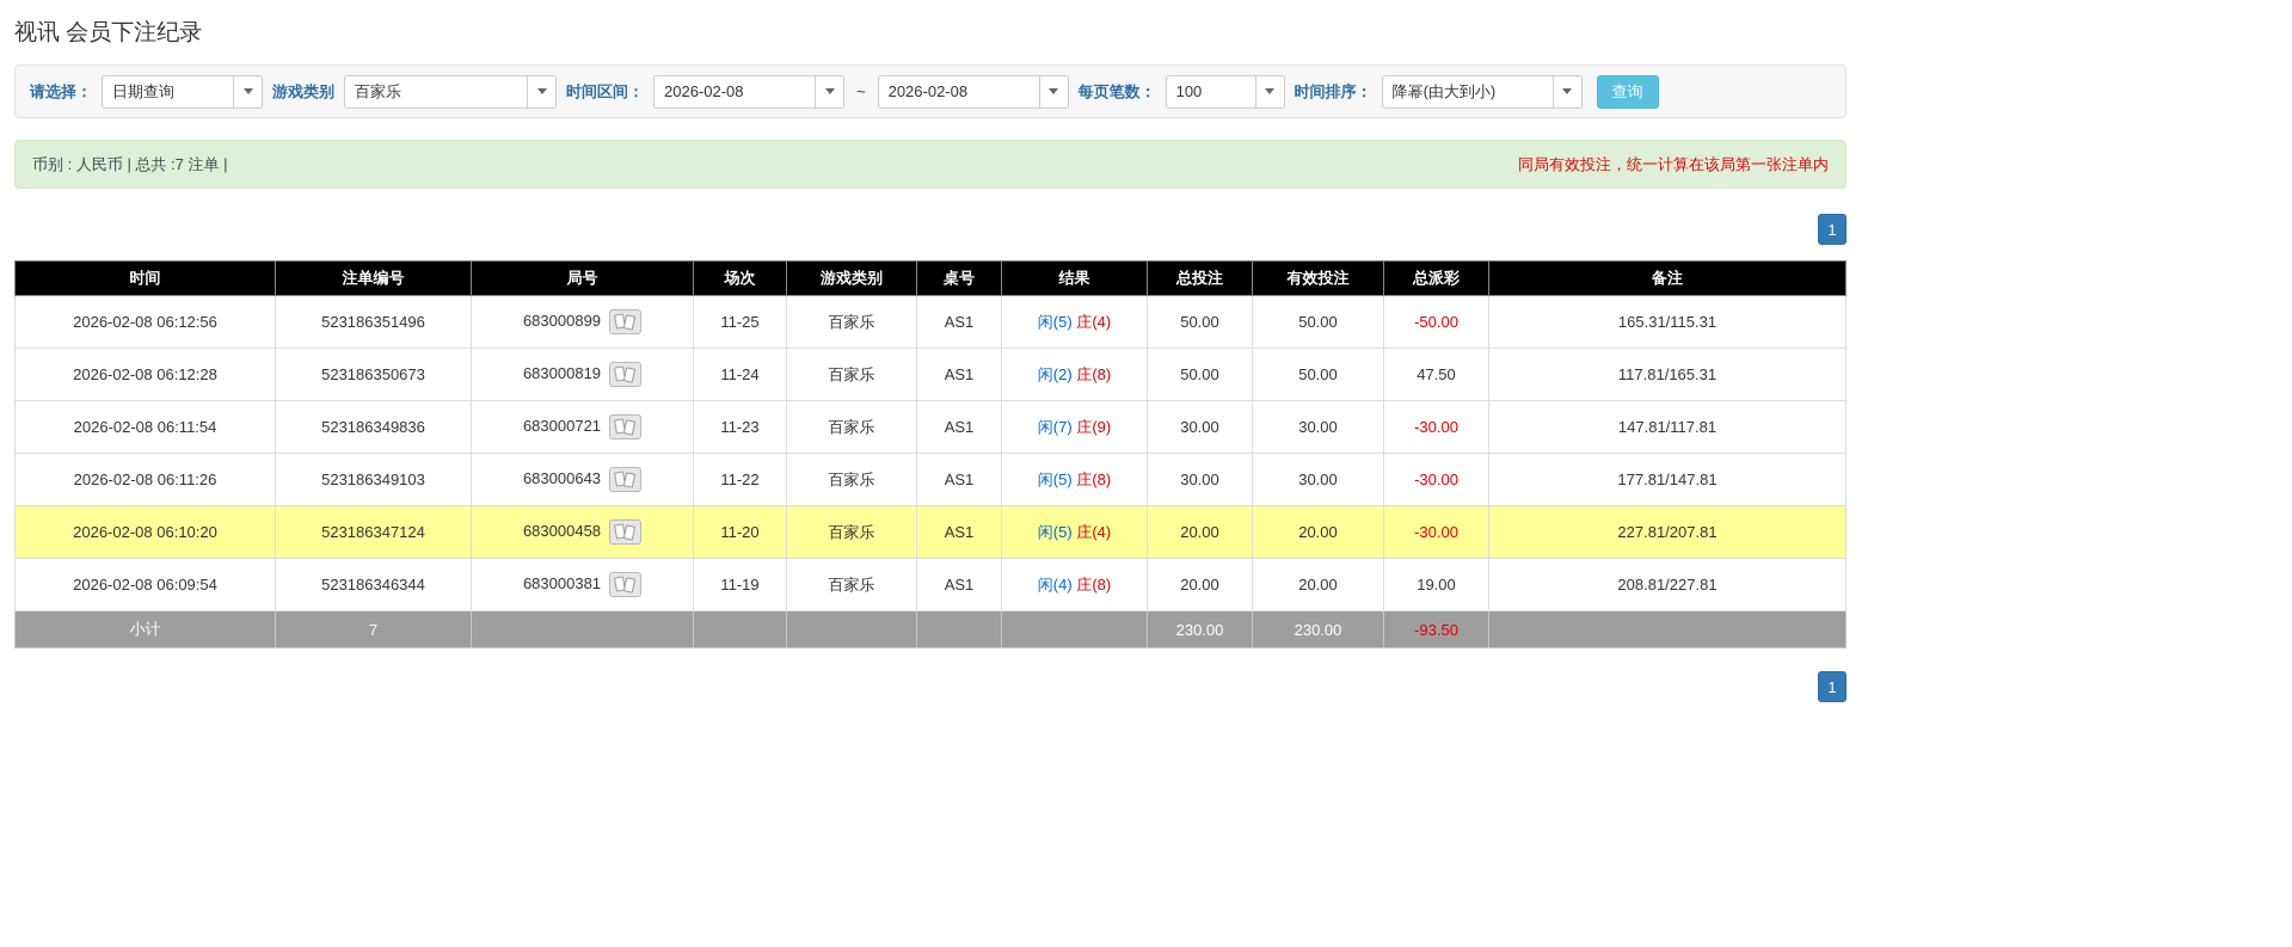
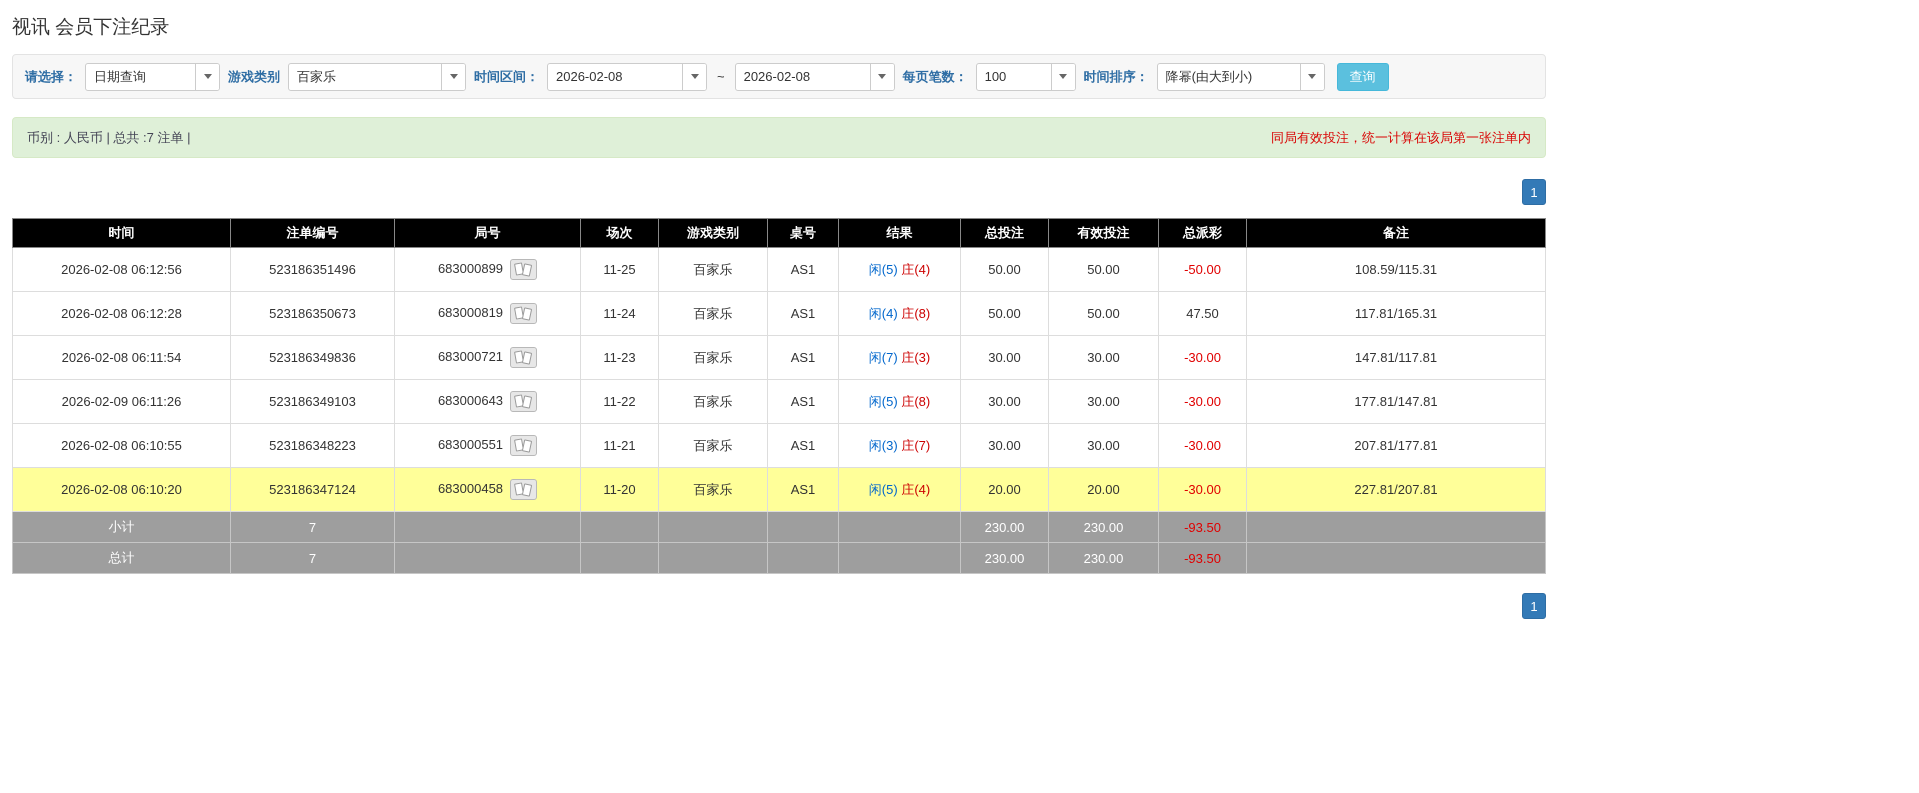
  视讯 会员下注纪录
  请选择：
  日期查询
  游戏类别
  百家乐
  时间区间：
  2026-02-08
  ~
  2026-02-08
  每页笔数：
  100
  时间排序：
  降幂(由大到小)
  查询
  币别 : 人民币 | 总共 :7 注单 |
  同局有效投注，统一计算在该局第一张注单内
  1
  时间	注单编号	局号	场次	游戏类别	桌号	结果	总投注	有效投注	总派彩	备注
- 2026-02-08 06:12:56	523186351496	683000899	11-25	百家乐	AS1	闲(5) 庄(4)	50.00	50.00	-50.00	165.31/115.31
+ 2026-02-08 06:12:56	523186351496	683000899	11-25	百家乐	AS1	闲(5) 庄(4)	50.00	50.00	-50.00	108.59/115.31
- 2026-02-08 06:12:28	523186350673	683000819	11-24	百家乐	AS1	闲(2) 庄(8)	50.00	50.00	47.50	117.81/165.31
+ 2026-02-08 06:12:28	523186350673	683000819	11-24	百家乐	AS1	闲(4) 庄(8)	50.00	50.00	47.50	117.81/165.31
- 2026-02-08 06:11:54	523186349836	683000721	11-23	百家乐	AS1	闲(7) 庄(9)	30.00	30.00	-30.00	147.81/117.81
+ 2026-02-08 06:11:54	523186349836	683000721	11-23	百家乐	AS1	闲(7) 庄(3)	30.00	30.00	-30.00	147.81/117.81
- 2026-02-08 06:11:26	523186349103	683000643	11-22	百家乐	AS1	闲(5) 庄(8)	30.00	30.00	-30.00	177.81/147.81
+ 2026-02-09 06:11:26	523186349103	683000643	11-22	百家乐	AS1	闲(5) 庄(8)	30.00	30.00	-30.00	177.81/147.81
+ 2026-02-08 06:10:55	523186348223	683000551	11-21	百家乐	AS1	闲(3) 庄(7)	30.00	30.00	-30.00	207.81/177.81
  2026-02-08 06:10:20	523186347124	683000458	11-20	百家乐	AS1	闲(5) 庄(4)	20.00	20.00	-30.00	227.81/207.81
- 2026-02-08 06:09:54	523186346344	683000381	11-19	百家乐	AS1	闲(4) 庄(8)	20.00	20.00	19.00	208.81/227.81
  小计	7						230.00	230.00	-93.50
+ 总计	7						230.00	230.00	-93.50
  1
